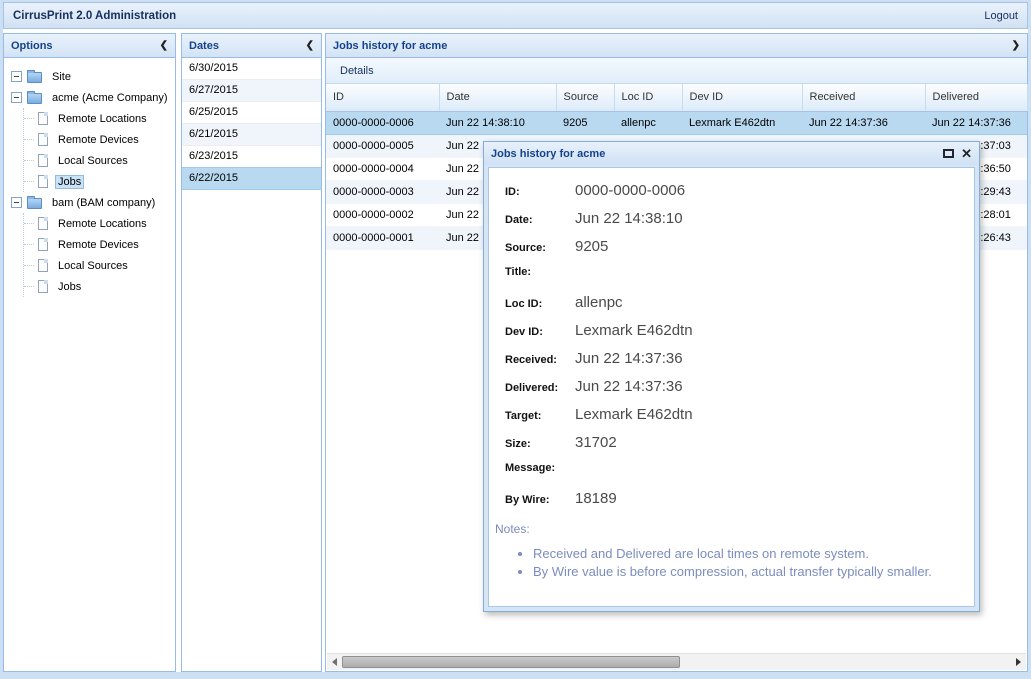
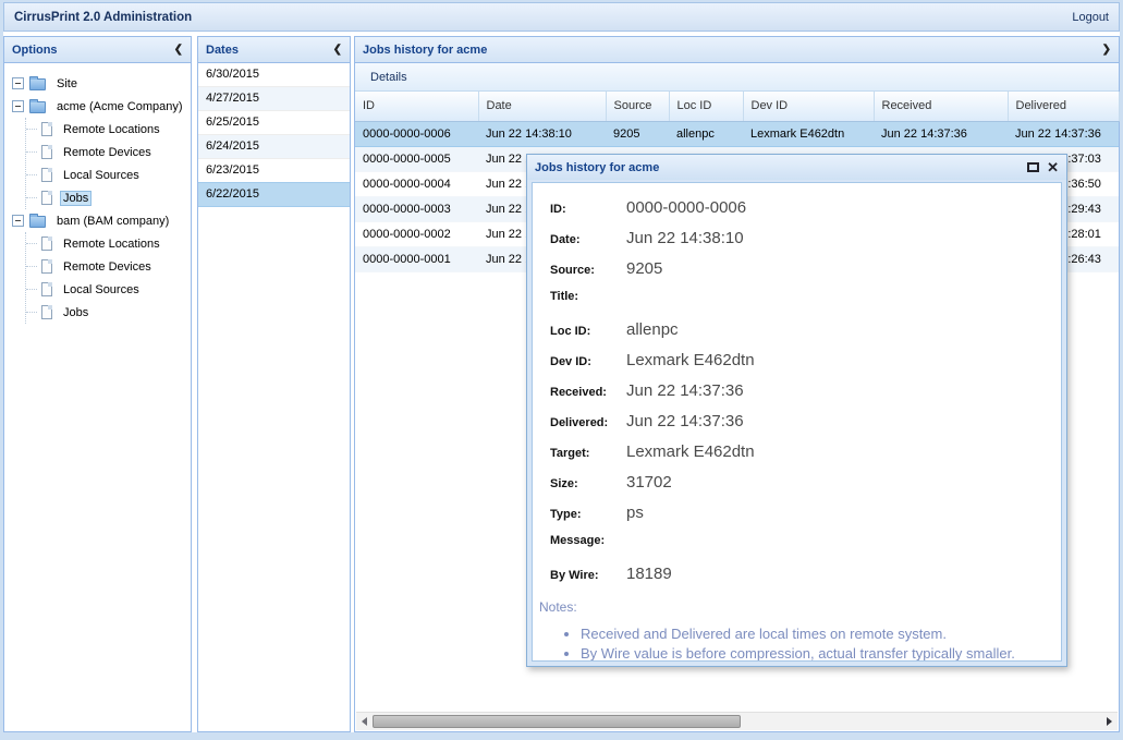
  CirrusPrint 2.0 Administration
  Logout
  Options
  ❮
  Site
  acme (Acme Company)
  Remote Locations
  Remote Devices
  Local Sources
  Jobs
  bam (BAM company)
  Remote Locations
  Remote Devices
  Local Sources
  Jobs
  Dates
  ❮
  6/30/2015
- 6/27/2015
+ 4/27/2015
  6/25/2015
- 6/21/2015
+ 6/24/2015
  6/23/2015
  6/22/2015
  Jobs history for acme
  ❯
  Details
  ID	Date	Source	Loc ID	Dev ID	Received	Delivered
  0000-0000-0006	Jun 22 14:38:10	9205	allenpc	Lexmark E462dtn	Jun 22 14:37:36	Jun 22 14:37:36
  Jobs history for acme
  ✕
  ID:
  0000-0000-0006
  Date:
  Jun 22 14:38:10
  Source:
  9205
  Title:
  Loc ID:
  allenpc
  Dev ID:
  Lexmark E462dtn
  Received:
  Jun 22 14:37:36
  Delivered:
  Jun 22 14:37:36
  Target:
  Lexmark E462dtn
  Size:
  31702
+ Type:
+ ps
  Message:
  By Wire:
  18189
  Notes:
  Received and Delivered are local times on remote system.
  By Wire value is before compression, actual transfer typically smaller.
